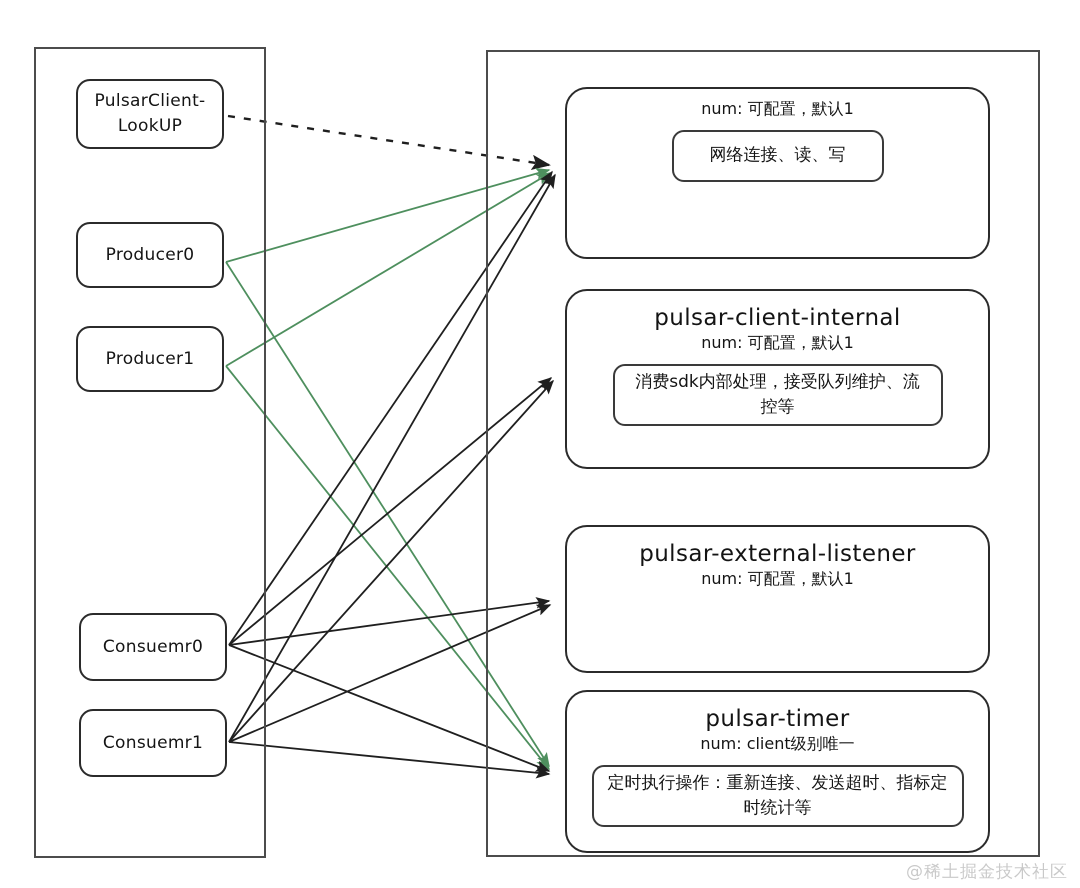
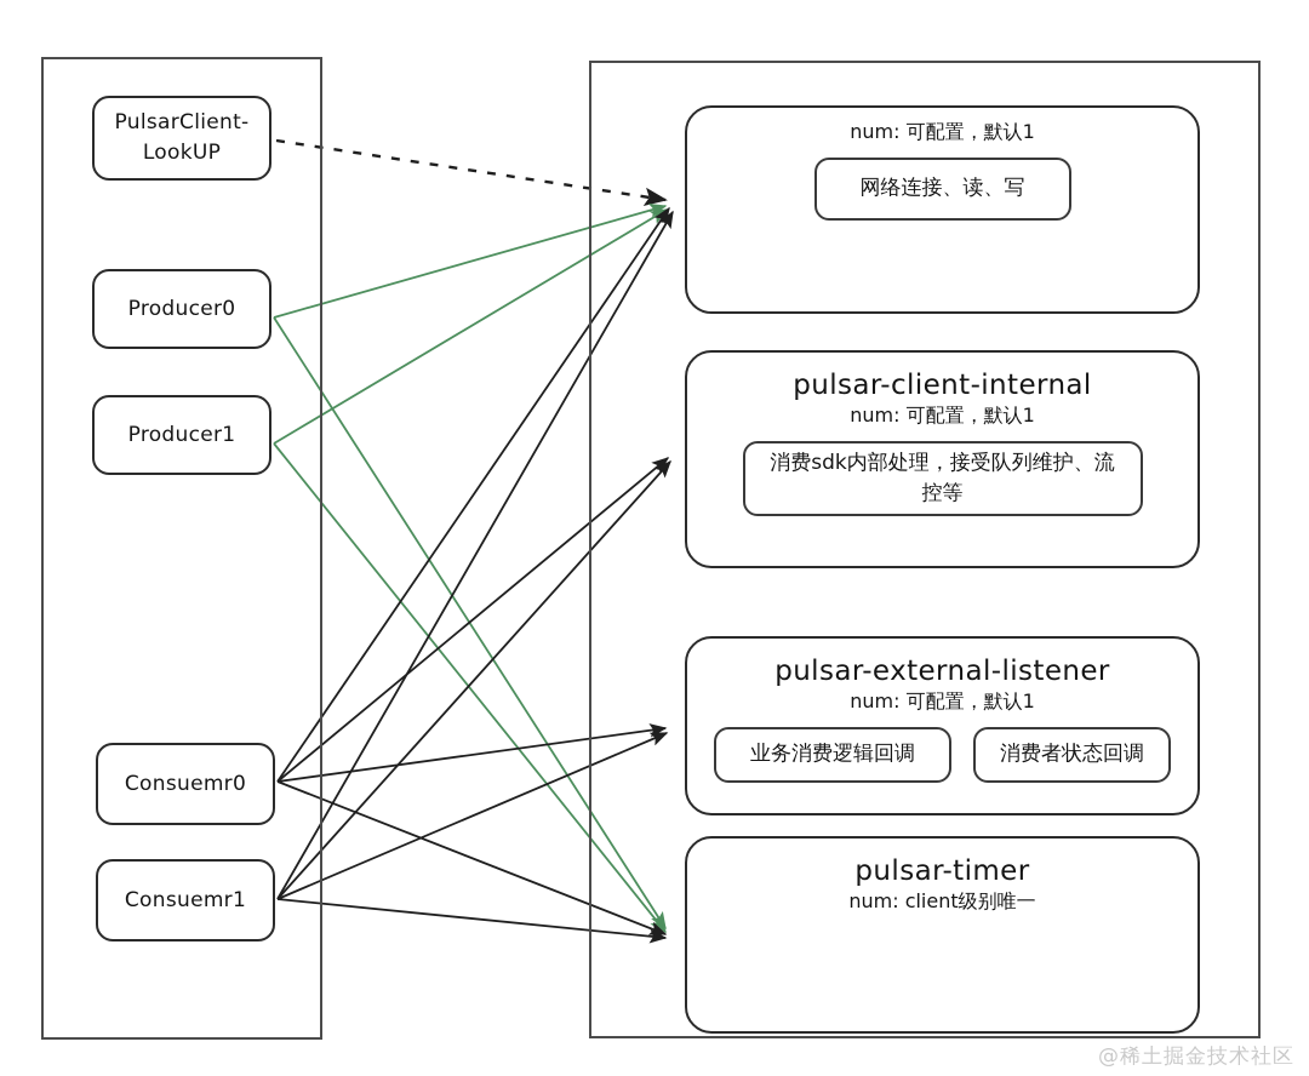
  PulsarClient-
  LookUP
  Producer0
  Producer1
  Consuemr0
  Consuemr1
  num: 可配置，默认1
  网络连接、读、写
  pulsar-client-internal
  num: 可配置，默认1
  消费sdk内部处理，接受队列维护、流控等
  pulsar-external-listener
  num: 可配置，默认1
+ 业务消费逻辑回调
+ 消费者状态回调
  pulsar-timer
  num: client级别唯一
- 定时执行操作：重新连接、发送超时、指标定时统计等
  @稀土掘金技术社区
